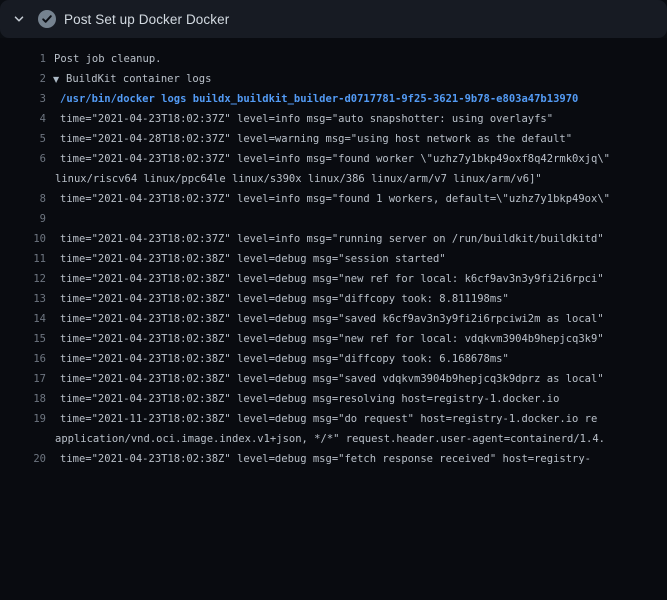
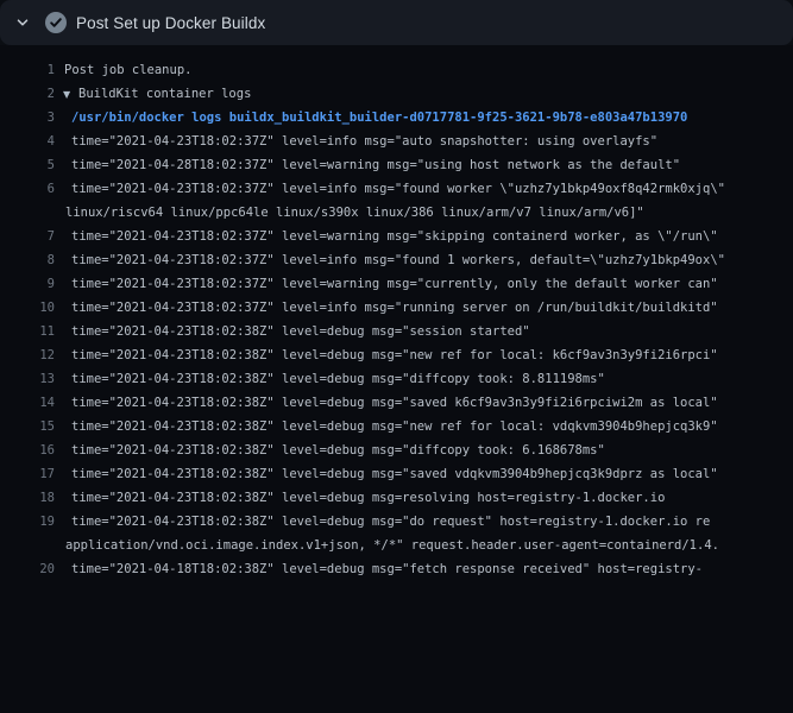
- Post Set up Docker Docker
+ Post Set up Docker Buildx
  1
  Post job cleanup.
  2
  ▼
  BuildKit container logs
  3
  /usr/bin/docker logs buildx_buildkit_builder-d0717781-9f25-3621-9b78-e803a47b13970
  4
  time="2021-04-23T18:02:37Z" level=info msg="auto snapshotter: using overlayfs"
  5
  time="2021-04-28T18:02:37Z" level=warning msg="using host network as the default"
  6
  time="2021-04-23T18:02:37Z" level=info msg="found worker \"uzhz7y1bkp49oxf8q42rmk0xjq\"
  linux/riscv64 linux/ppc64le linux/s390x linux/386 linux/arm/v7 linux/arm/v6]"
+ 7
+ time="2021-04-23T18:02:37Z" level=warning msg="skipping containerd worker, as \"/run\"
  8
  time="2021-04-23T18:02:37Z" level=info msg="found 1 workers, default=\"uzhz7y1bkp49ox\"
  9
+ time="2021-04-23T18:02:37Z" level=warning msg="currently, only the default worker can"
  10
  time="2021-04-23T18:02:37Z" level=info msg="running server on /run/buildkit/buildkitd"
  11
  time="2021-04-23T18:02:38Z" level=debug msg="session started"
  12
  time="2021-04-23T18:02:38Z" level=debug msg="new ref for local: k6cf9av3n3y9fi2i6rpci"
  13
  time="2021-04-23T18:02:38Z" level=debug msg="diffcopy took: 8.811198ms"
  14
  time="2021-04-23T18:02:38Z" level=debug msg="saved k6cf9av3n3y9fi2i6rpciwi2m as local"
  15
  time="2021-04-23T18:02:38Z" level=debug msg="new ref for local: vdqkvm3904b9hepjcq3k9"
  16
  time="2021-04-23T18:02:38Z" level=debug msg="diffcopy took: 6.168678ms"
  17
  time="2021-04-23T18:02:38Z" level=debug msg="saved vdqkvm3904b9hepjcq3k9dprz as local"
  18
  time="2021-04-23T18:02:38Z" level=debug msg=resolving host=registry-1.docker.io
  19
- time="2021-11-23T18:02:38Z" level=debug msg="do request" host=registry-1.docker.io re
+ time="2021-04-23T18:02:38Z" level=debug msg="do request" host=registry-1.docker.io re
  application/vnd.oci.image.index.v1+json, */*" request.header.user-agent=containerd/1.4.
  20
- time="2021-04-23T18:02:38Z" level=debug msg="fetch response received" host=registry-
+ time="2021-04-18T18:02:38Z" level=debug msg="fetch response received" host=registry-
